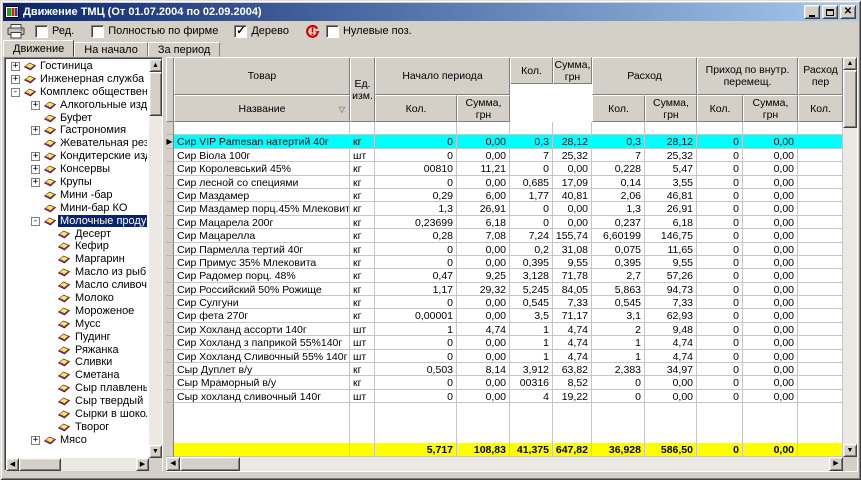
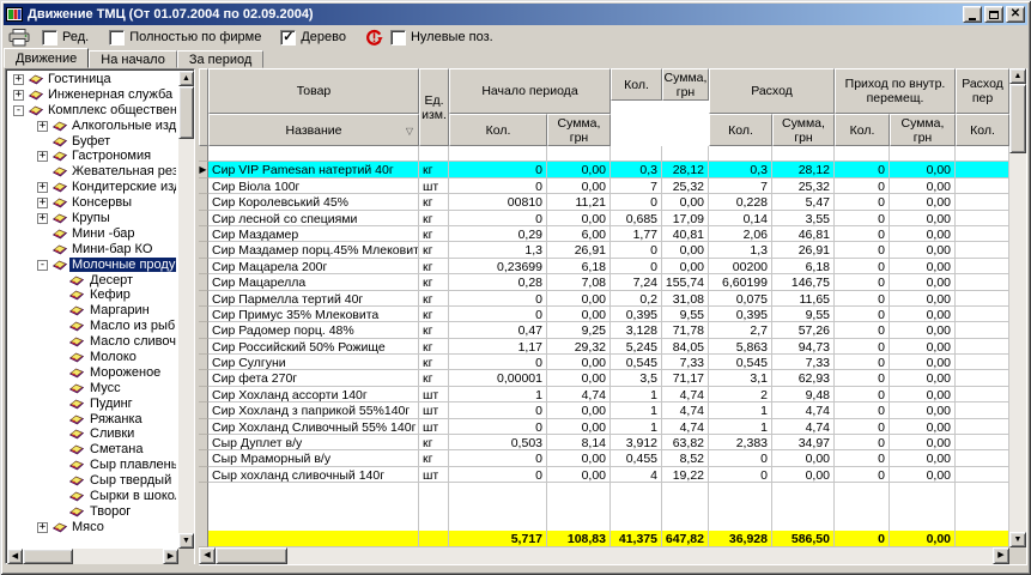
  Движение ТМЦ (От 01.07.2004 по 02.09.2004)
  ✕
  Ред.
  Полностью по фирме
  ✓
  Дерево
  Нулевые поз.
  Движение
  На начало
  За период
  +
  Гостиница
  +
  Инженерная служба
  -
  Комплекс обществен
  +
  Алкогольные изд
  Буфет
  +
  Гастрономия
  Жевательная рез
  +
  Кондитерские из
  +
  Консервы
  +
  Крупы
  Мини -бар
  Мини-бар КО
  -
  Молочные проду
  Десерт
  Кефир
  Маргарин
  Масло из рыб
  Масло сливоч
  Молоко
  Мороженое
  Мусс
  Пудинг
  Ряжанка
  Сливки
  Сметана
  Сыр плавлены
  Сыр твердый
  Сырки в шоко
  Творог
  +
  Мясо
  Товар
  Название
  ▽
  Ед.
  изм.
  Начало периода
  Кол.
  Сумма, грн
  Кол.
  Сумма,
  грн
  Расход
  Кол.
  Сумма, грн
  Приход по внутр.
  перемещ.
  Кол.
  Сумма, грн
  Расход
  пер
  Кол.
  ▶
  Сир VIP Pamesan натертий 40г
  кг
  0
  0,00
  0,3
  28,12
  0,3
  28,12
  0
  0,00
  Сир Віола 100г
  шт
  0
  0,00
  7
  25,32
  7
  25,32
  0
  0,00
  Сир Королевський 45%
  кг
  00810
  11,21
  0
  0,00
  0,228
  5,47
  0
  0,00
  Сир лесной со специями
  кг
  0
  0,00
  0,685
  17,09
  0,14
  3,55
  0
  0,00
  Сир Маздамер
  кг
  0,29
  6,00
  1,77
  40,81
  2,06
  46,81
  0
  0,00
  Сир Маздамер порц.45% Млековит
  кг
  1,3
  26,91
  0
  0,00
  1,3
  26,91
  0
  0,00
  Сир Мацарела 200г
  кг
  0,23699
  6,18
  0
  0,00
- 0,237
+ 00200
  6,18
  0
  0,00
  Сир Мацарелла
  кг
  0,28
  7,08
  7,24
  155,74
  6,60199
  146,75
  0
  0,00
  Сир Пармелла тертий 40г
  кг
  0
  0,00
  0,2
  31,08
  0,075
  11,65
  0
  0,00
  Сир Примус 35% Млековита
  кг
  0
  0,00
  0,395
  9,55
  0,395
  9,55
  0
  0,00
  Сир Радомер порц. 48%
  кг
  0,47
  9,25
  3,128
  71,78
  2,7
  57,26
  0
  0,00
  Сир Российский 50% Рожище
  кг
  1,17
  29,32
  5,245
  84,05
  5,863
  94,73
  0
  0,00
  Сир Сулгуни
  кг
  0
  0,00
  0,545
  7,33
  0,545
  7,33
  0
  0,00
  Сир фета 270г
  кг
  0,00001
  0,00
  3,5
  71,17
  3,1
  62,93
  0
  0,00
  Сир Хохланд ассорти 140г
  шт
  1
  4,74
  1
  4,74
  2
  9,48
  0
  0,00
  Сир Хохланд з паприкой 55%140г
  шт
  0
  0,00
  1
  4,74
  1
  4,74
  0
  0,00
  Сир Хохланд Сливочный 55% 140г
  шт
  0
  0,00
  1
  4,74
  1
  4,74
  0
  0,00
  Сыр Дуплет в/у
  кг
  0,503
  8,14
  3,912
  63,82
  2,383
  34,97
  0
  0,00
  Сыр Мраморный в/у
  кг
  0
  0,00
- 00316
+ 0,455
  8,52
  0
  0,00
  0
  0,00
  Сыр хохланд сливочный 140г
  шт
  0
  0,00
  4
  19,22
  0
  0,00
  0
  0,00
  5,717
  108,83
  41,375
  647,82
  36,928
  586,50
  0
  0,00
